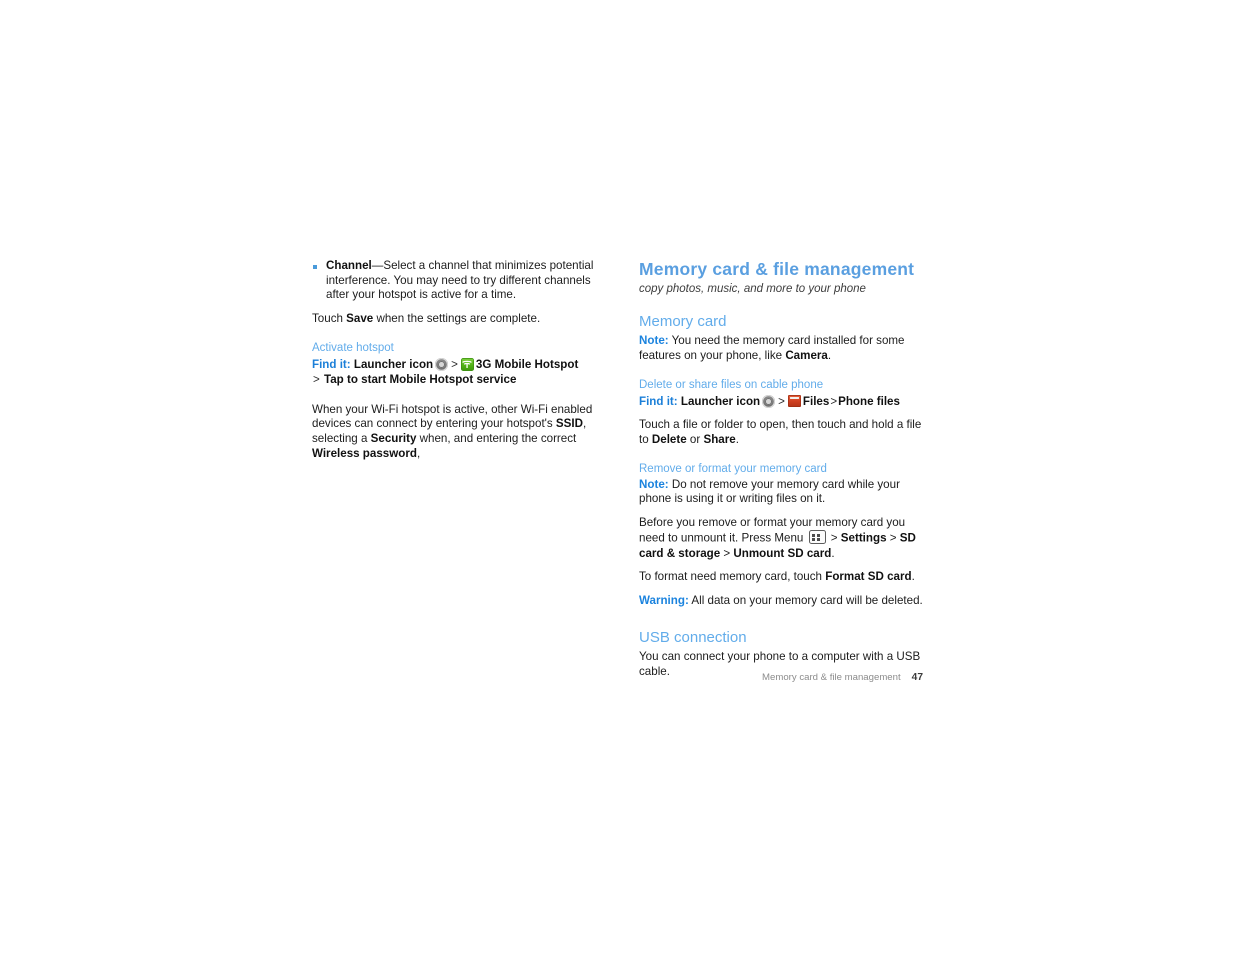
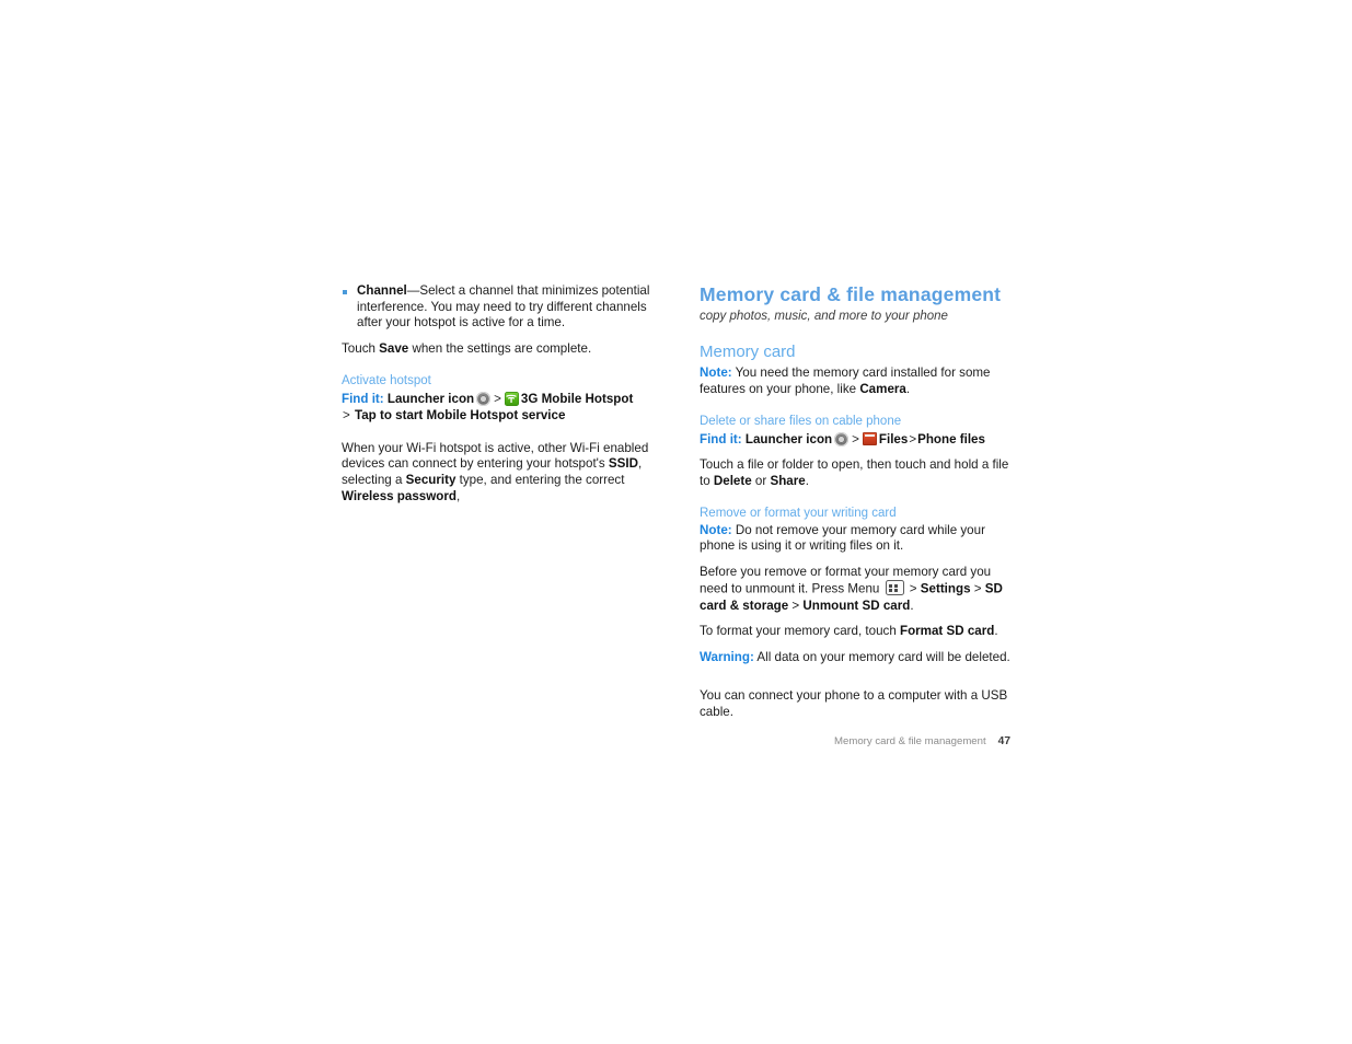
  Channel—Select a channel that minimizes potential interference. You may need to try different channels after your hotspot is active for a time.
  Touch Save when the settings are complete.
  Activate hotspot
  Find it: Launcher icon > 3G Mobile Hotspot
  > Tap to start Mobile Hotspot service
- When your Wi-Fi hotspot is active, other Wi-Fi enabled devices can connect by entering your hotspot's SSID, selecting a Security when, and entering the correct Wireless password,
+ When your Wi-Fi hotspot is active, other Wi-Fi enabled devices can connect by entering your hotspot's SSID, selecting a Security type, and entering the correct Wireless password,
  Memory card & file management
  copy photos, music, and more to your phone
  Memory card
  Note: You need the memory card installed for some features on your phone, like Camera.
  Delete or share files on cable phone
  Find it: Launcher icon > Files>Phone files
  Touch a file or folder to open, then touch and hold a file to Delete or Share.
- Remove or format your memory card
+ Remove or format your writing card
  Note: Do not remove your memory card while your phone is using it or writing files on it.
  Before you remove or format your memory card you need to unmount it. Press Menu > Settings > SD card & storage > Unmount SD card.
- To format need memory card, touch Format SD card.
+ To format your memory card, touch Format SD card.
  Warning: All data on your memory card will be deleted.
- USB connection
  You can connect your phone to a computer with a USB cable.
  Memory card & file management 47
